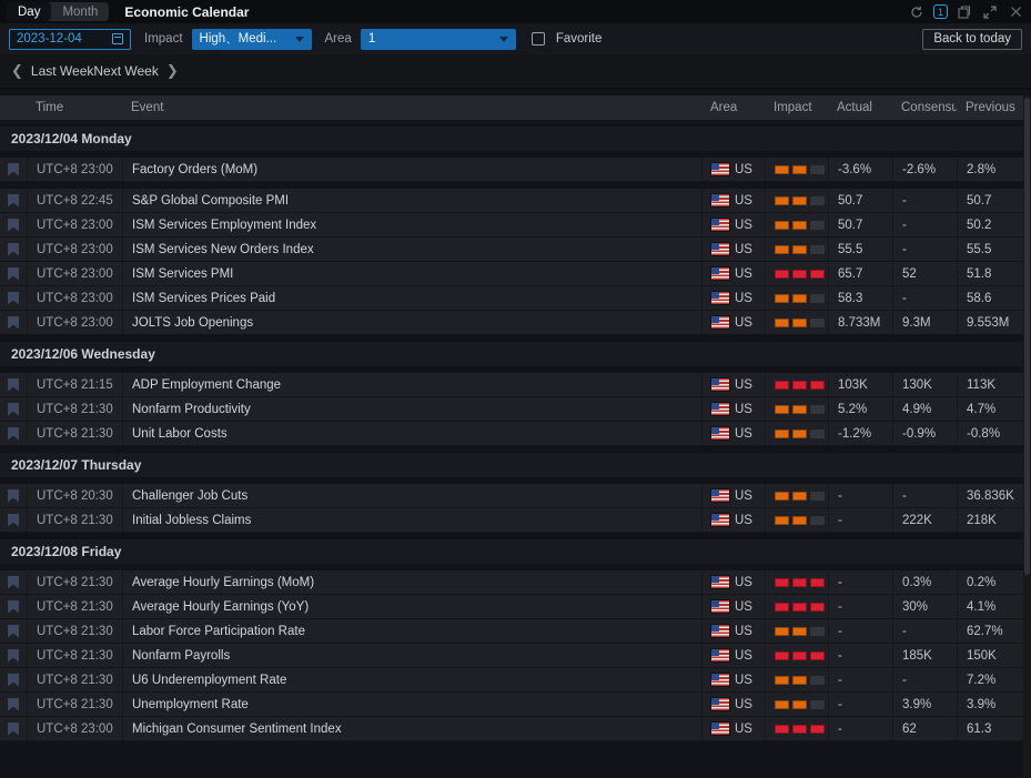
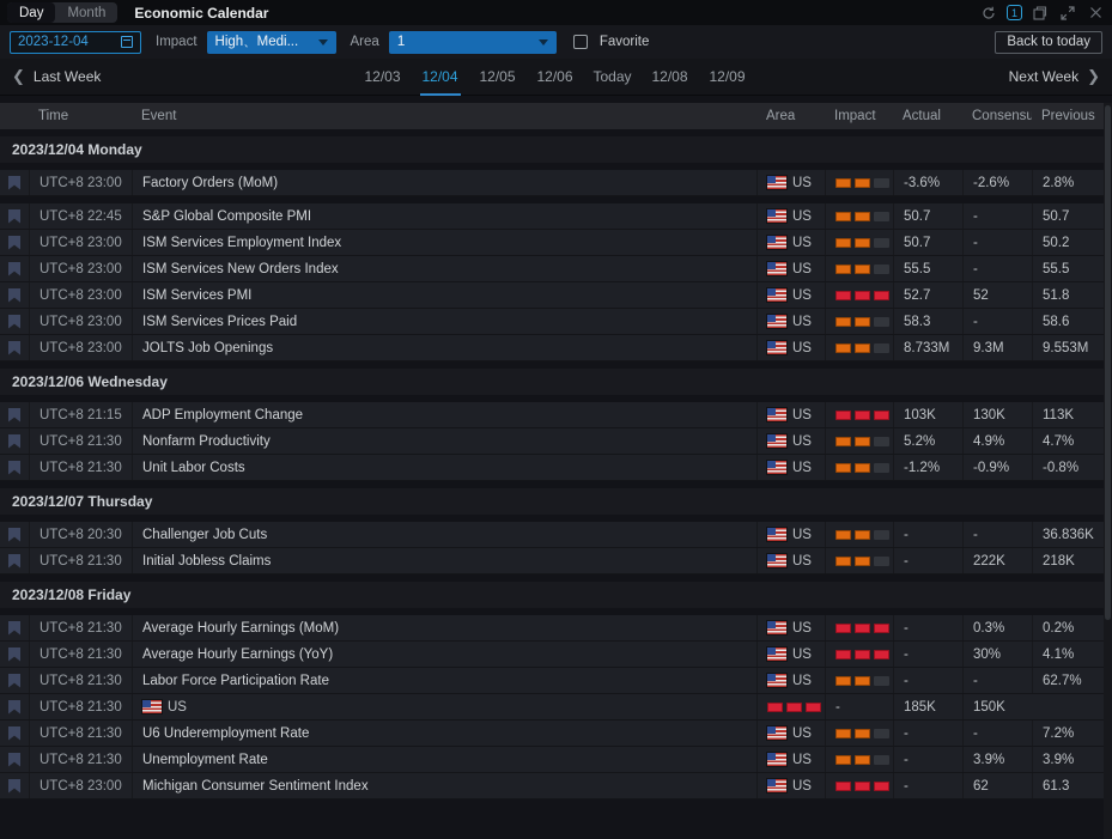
  Day
  Month
  Economic Calendar
  1
  2023-12-04
  Impact
  High、Medi...
  Area
  1
  Favorite
  Back to today
  ❮
  Last Week
+ 12/03
+ 12/04
+ 12/05
+ 12/06
+ Today
+ 12/08
+ 12/09
  Next Week
  ❯
  Time
  Event
  Area
  Impact
  Actual
  Consensu
  Previous
  2023/12/04 Monday
  UTC+8 23:00
  Factory Orders (MoM)
  US
  -3.6%
  -2.6%
  2.8%
  UTC+8 22:45
  S&P Global Composite PMI
  US
  50.7
  -
  50.7
  UTC+8 23:00
  ISM Services Employment Index
  US
  50.7
  -
  50.2
  UTC+8 23:00
  ISM Services New Orders Index
  US
  55.5
  -
  55.5
  UTC+8 23:00
  ISM Services PMI
  US
- 65.7
+ 52.7
  52
  51.8
  UTC+8 23:00
  ISM Services Prices Paid
  US
  58.3
  -
  58.6
  UTC+8 23:00
  JOLTS Job Openings
  US
  8.733M
  9.3M
  9.553M
  2023/12/06 Wednesday
  UTC+8 21:15
  ADP Employment Change
  US
  103K
  130K
  113K
  UTC+8 21:30
  Nonfarm Productivity
  US
  5.2%
  4.9%
  4.7%
  UTC+8 21:30
  Unit Labor Costs
  US
  -1.2%
  -0.9%
  -0.8%
  2023/12/07 Thursday
  UTC+8 20:30
  Challenger Job Cuts
  US
  -
  -
  36.836K
  UTC+8 21:30
  Initial Jobless Claims
  US
  -
  222K
  218K
  2023/12/08 Friday
  UTC+8 21:30
  Average Hourly Earnings (MoM)
  US
  -
  0.3%
  0.2%
  UTC+8 21:30
  Average Hourly Earnings (YoY)
  US
  -
  30%
  4.1%
  UTC+8 21:30
  Labor Force Participation Rate
  US
  -
  -
  62.7%
  UTC+8 21:30
- Nonfarm Payrolls
  US
  -
  185K
  150K
  UTC+8 21:30
  U6 Underemployment Rate
  US
  -
  -
  7.2%
  UTC+8 21:30
  Unemployment Rate
  US
  -
  3.9%
  3.9%
  UTC+8 23:00
  Michigan Consumer Sentiment Index
  US
  -
  62
  61.3
